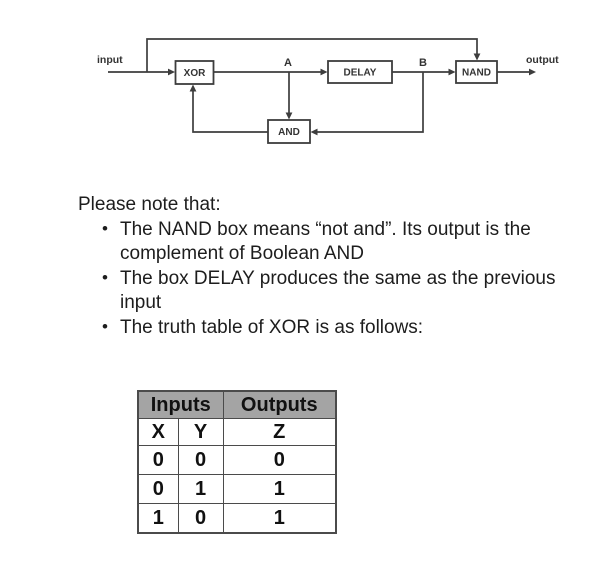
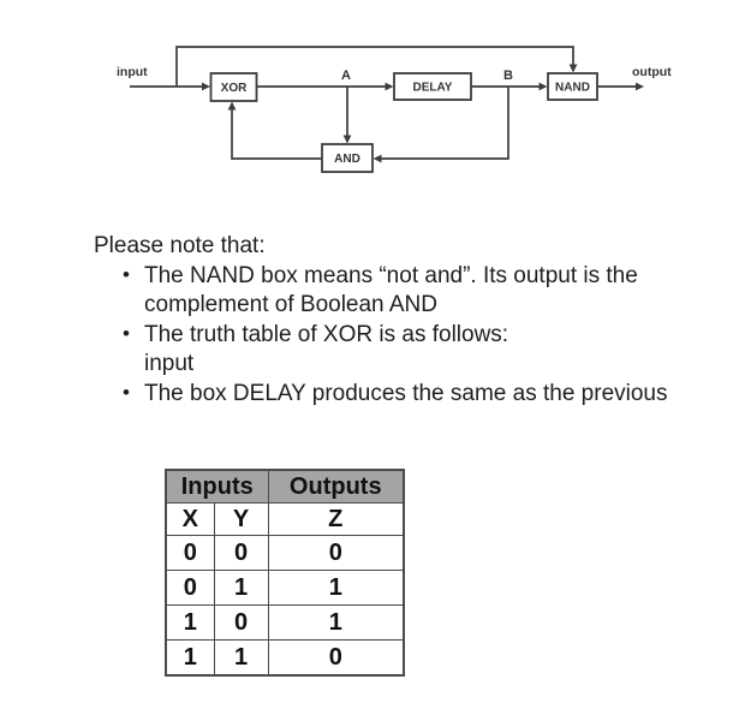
  XOR
  DELAY
  NAND
  AND
  input
  output
  A
  B
  Please note that:
  •
  The NAND box means “not and”. Its output is the
  complement of Boolean AND
  •
- The box DELAY produces the same as the previous
+ The truth table of XOR is as follows:
  input
  •
- The truth table of XOR is as follows:
+ The box DELAY produces the same as the previous
  Inputs	Outputs
  X	Y	Z
  0	0	0
  0	1	1
  1	0	1
+ 1	1	0
